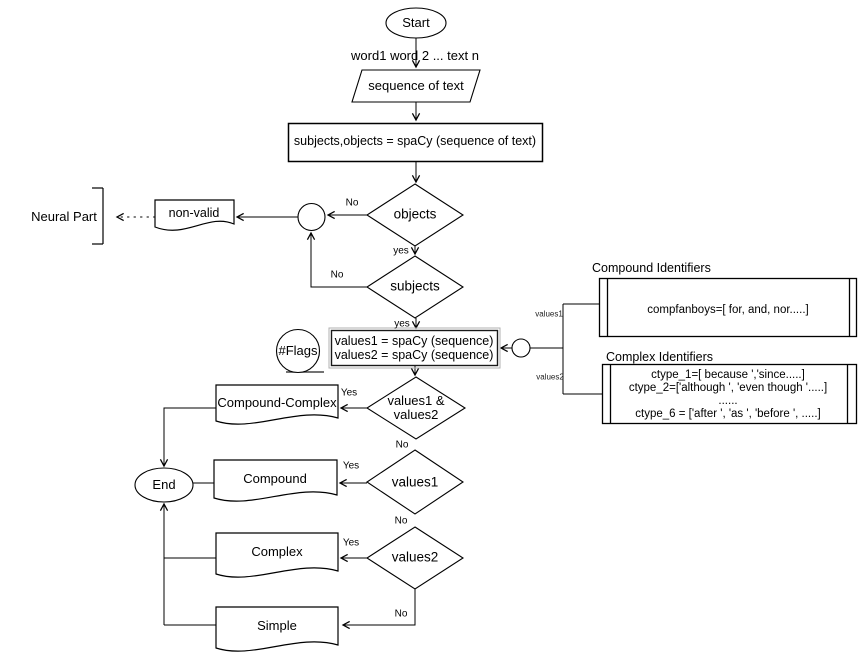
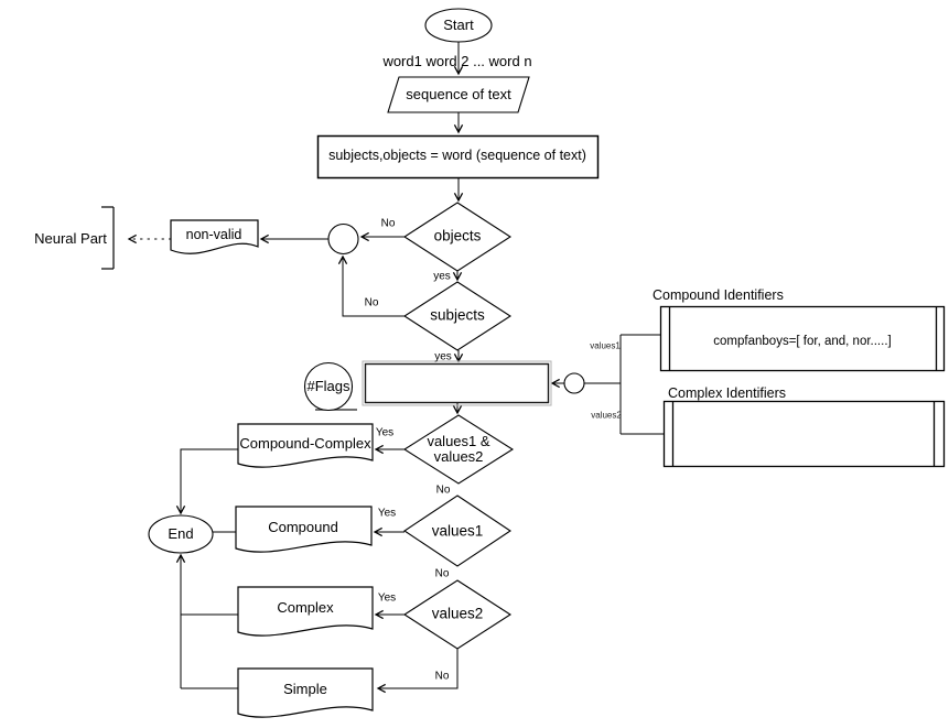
  Start
- word1 word 2 ... text n
+ word1 word 2 ... word n
  sequence of text
- subjects,objects = spaCy (sequence of text)
+ subjects,objects = word (sequence of text)
  Neural Part
  non-valid
  objects
  subjects
  #Flags
- values1 = spaCy (sequence)
- values2 = spaCy (sequence)
  values1 &
  values2
  values1
  values2
  Compound-Complex
  Compound
  Complex
  Simple
  End
  No
  yes
  No
  yes
  Yes
  No
  Yes
  No
  Yes
  No
  values1
  values2
  Compound Identifiers
  compfanboys=[ for, and, nor.....]
  Complex Identifiers
- ctype_1=[ because ','since.....]
- ctype_2=['although ', 'even though '.....]
- ......
- ctype_6 = ['after ', 'as ', 'before ', .....]
